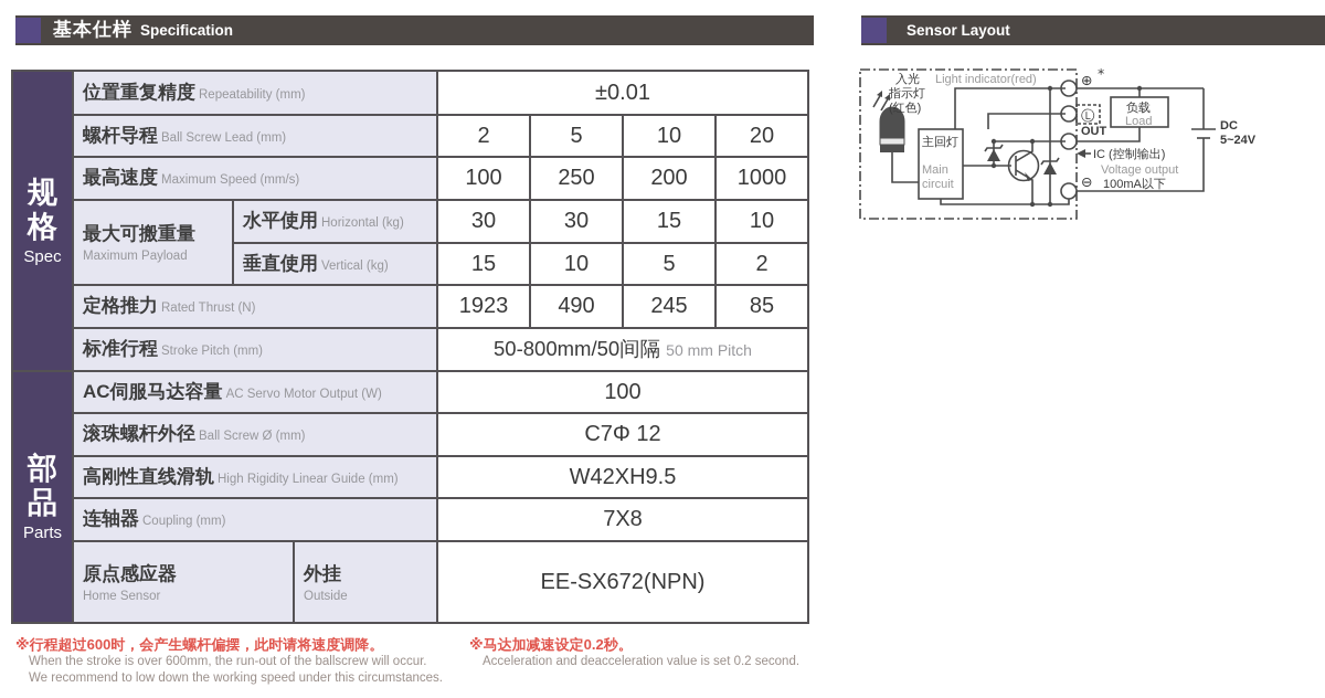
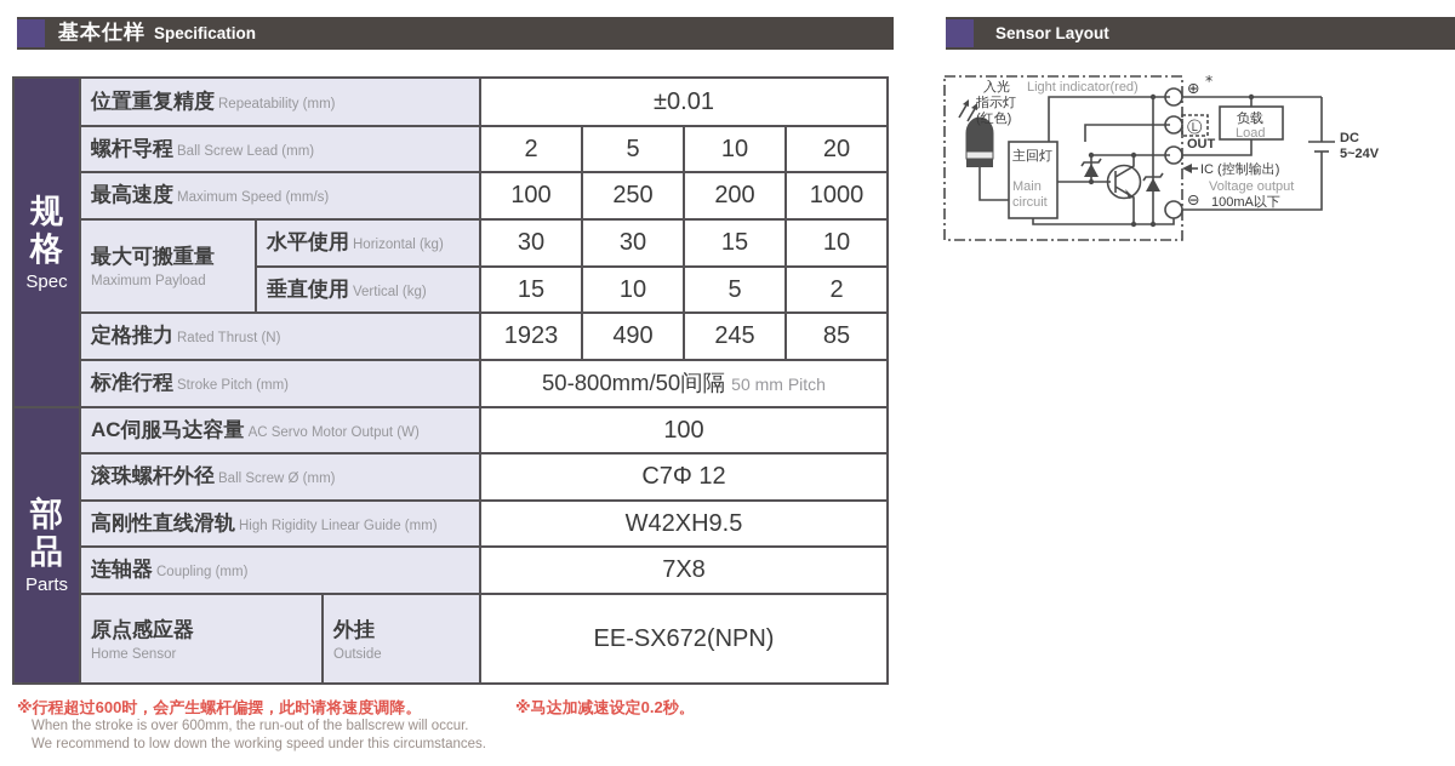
  基本仕样
  Specification
  Sensor Layout
  规格 Spec	位置重复精度 Repeatability (mm)	±0.01
  螺杆导程 Ball Screw Lead (mm)	2	5	10	20
  最高速度 Maximum Speed (mm/s)	100	250	200	1000
  最大可搬重量Maximum Payload	水平使用 Horizontal (kg)	30	30	15	10
  垂直使用 Vertical (kg)	15	10	5	2
  定格推力 Rated Thrust (N)	1923	490	245	85
  标准行程 Stroke Pitch (mm)	50-800mm/50间隔 50 mm Pitch
  部品 Parts	AC伺服马达容量 AC Servo Motor Output (W)	100
  滚珠螺杆外径 Ball Screw Ø (mm)	C7Φ 12
  高刚性直线滑轨 High Rigidity Linear Guide (mm)	W42XH9.5
  连轴器 Coupling (mm)	7X8
  原点感应器Home Sensor	外挂Outside	EE-SX672(NPN)
  入光
  指示灯
  (红色)
  Light indicator(red)
  主回灯
  Main
  circuit
  ⊕
  *
  Ⓛ
  OUT
  ⊖
  IC (控制输出)
  Voltage output
  100mA以下
  负载
  Load
  DC
  5~24V
  ※行程超过600时，会产生螺杆偏摆，此时请将速度调降。
  When the stroke is over 600mm, the run-out of the ballscrew will occur.
  We recommend to low down the working speed under this circumstances.
  ※马达加减速设定0.2秒。
- Acceleration and deacceleration value is set 0.2 second.
